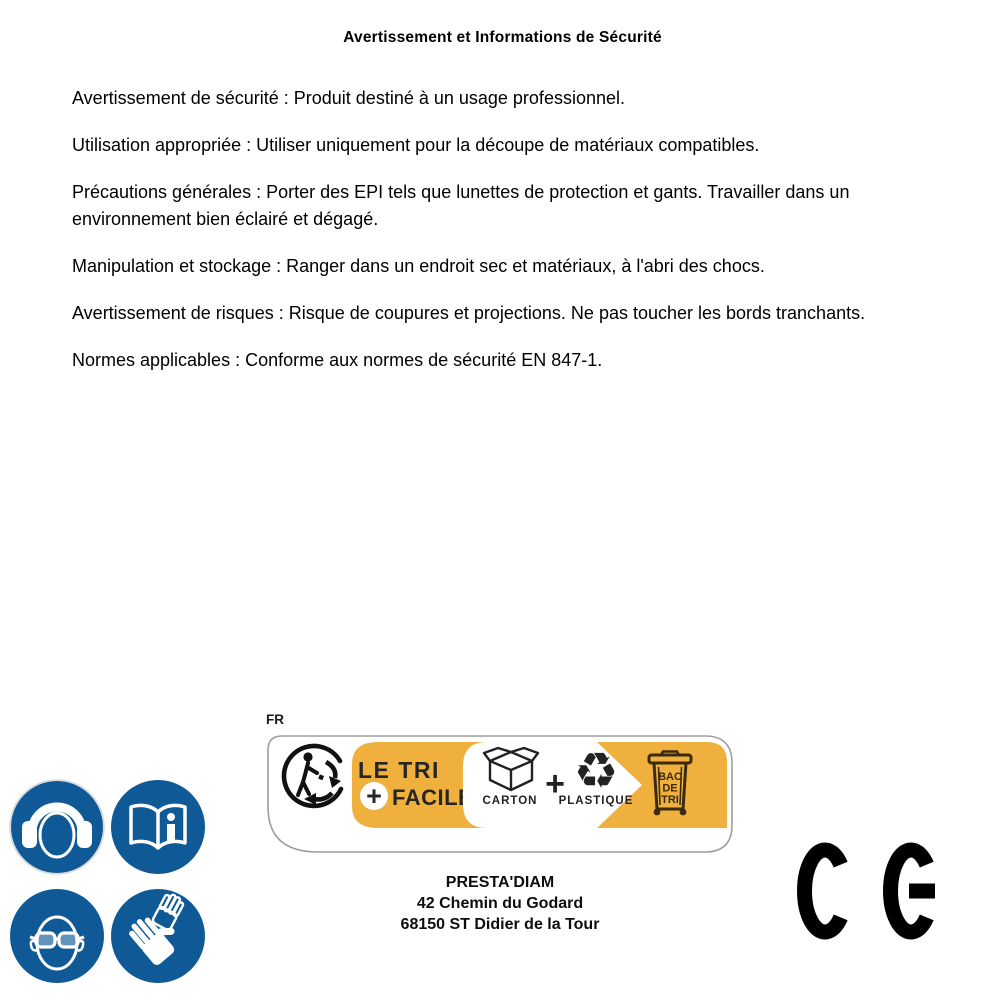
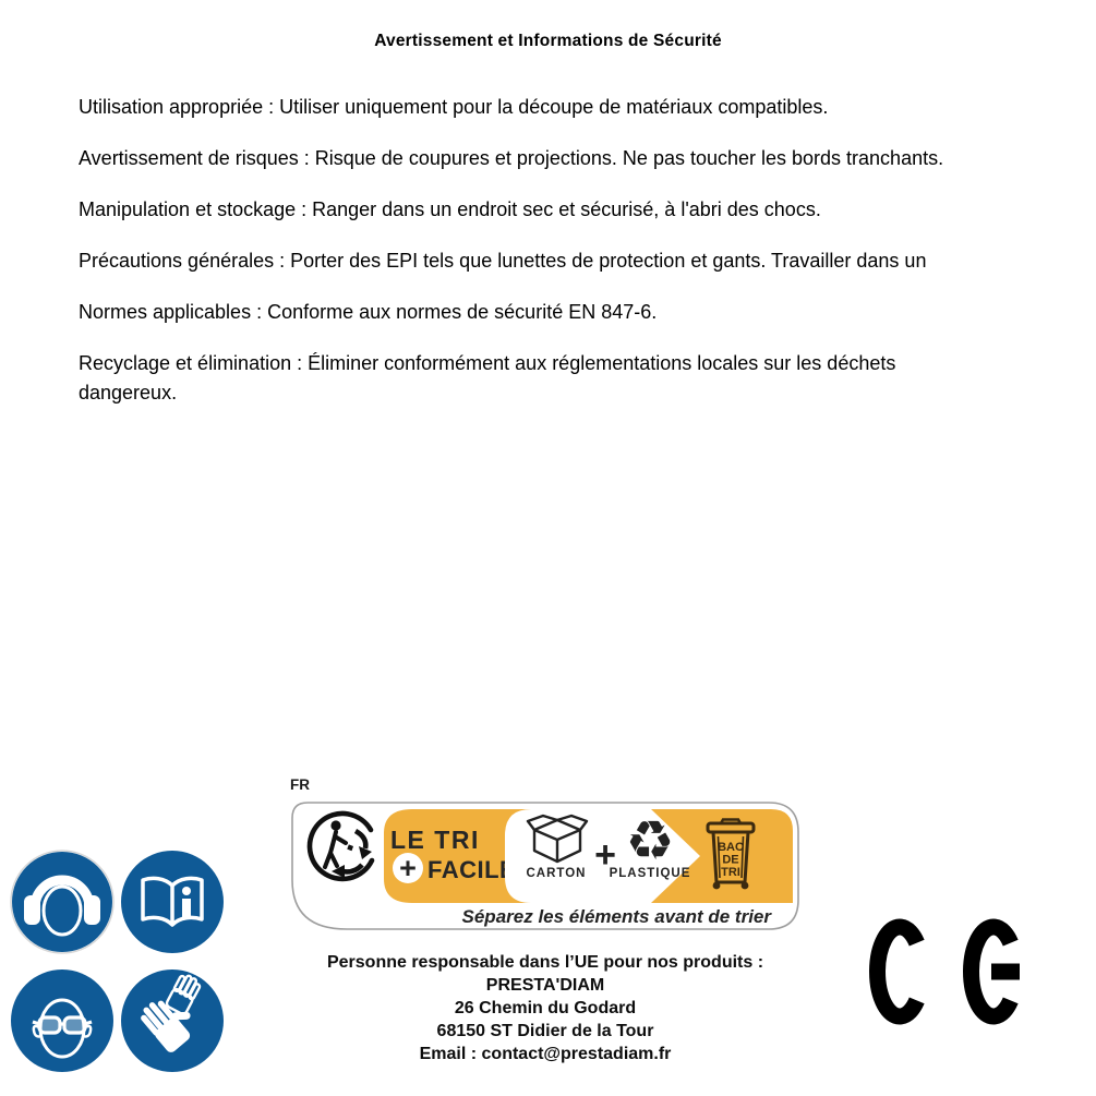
  Avertissement et Informations de Sécurité
- Avertissement de sécurité : Produit destiné à un usage professionnel.
  Utilisation appropriée : Utiliser uniquement pour la découpe de matériaux compatibles.
- Précautions générales : Porter des EPI tels que lunettes de protection et gants. Travailler dans un
+ Avertissement de risques : Risque de coupures et projections. Ne pas toucher les bords tranchants.
- environnement bien éclairé et dégagé.
- Manipulation et stockage : Ranger dans un endroit sec et matériaux, à l'abri des chocs.
+ Manipulation et stockage : Ranger dans un endroit sec et sécurisé, à l'abri des chocs.
- Avertissement de risques : Risque de coupures et projections. Ne pas toucher les bords tranchants.
+ Précautions générales : Porter des EPI tels que lunettes de protection et gants. Travailler dans un
- Normes applicables : Conforme aux normes de sécurité EN 847-1.
+ Normes applicables : Conforme aux normes de sécurité EN 847-6.
+ Recyclage et élimination : Éliminer conformément aux réglementations locales sur les déchets
+ dangereux.
  FR
  LE TRI
  +
  FACIL
  CARTON
  +
  ♻
  PLASTIQUE
  BAC
  DE
  TRI
+ Séparez les éléments avant de trier
+ Personne responsable dans l’UE pour nos produits :
  PRESTA'DIAM
- 42 Chemin du Godard
+ 26 Chemin du Godard
  68150 ST Didier de la Tour
+ Email : contact@prestadiam.fr
